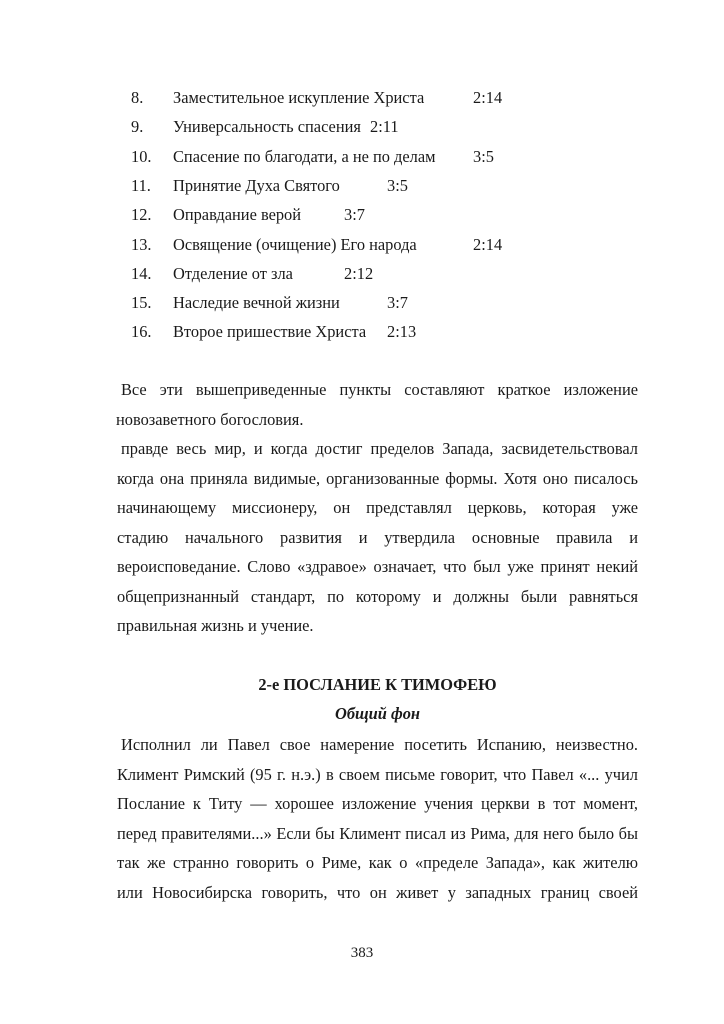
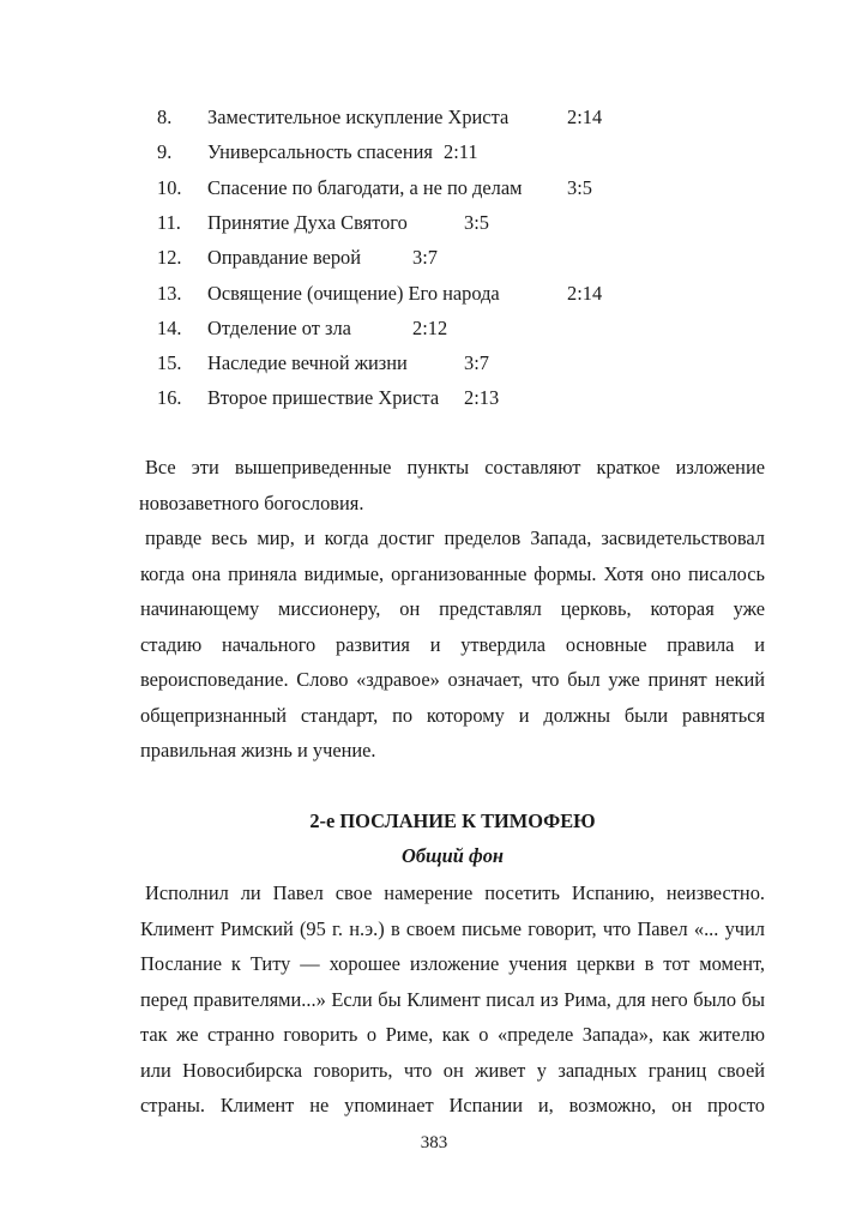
  8.
  Заместительное искупление Христа
  2:14
  9.
  Универсальность спасения
  2:11
  10.
  Спасение по благодати, а не по делам
  3:5
  11.
  Принятие Духа Святого
  3:5
  12.
  Оправдание верой
  3:7
  13.
  Освящение (очищение) Его народа
  2:14
  14.
  Отделение от зла
  2:12
  15.
  Наследие вечной жизни
  3:7
  16.
  Второе пришествие Христа
  2:13
  Все эти вышеприведенные пункты составляют краткое изложение
  новозаветного богословия.
  правде весь мир, и когда достиг пределов Запада, засвидетельствовал
  когда она приняла видимые, организованные формы. Хотя оно писалось
  начинающему миссионеру, он представлял церковь, которая уже
  стадию начального развития и утвердила основные правила и
  вероисповедание. Слово «здравое» означает, что был уже принят некий
  общепризнанный стандарт, по которому и должны были равняться
  правильная жизнь и учение.
  2-е ПОСЛАНИЕ К ТИМОФЕЮ
  Общий фон
  Исполнил ли Павел свое намерение посетить Испанию, неизвестно.
  Климент Римский (95 г. н.э.) в своем письме говорит, что Павел «... учил
  Послание к Титу — хорошее изложение учения церкви в тот момент,
  перед правителями...» Если бы Климент писал из Рима, для него было бы
  так же странно говорить о Риме, как о «пределе Запада», как жителю
  или Новосибирска говорить, что он живет у западных границ своей
+ страны. Климент не упоминает Испании и, возможно, он просто
  383
